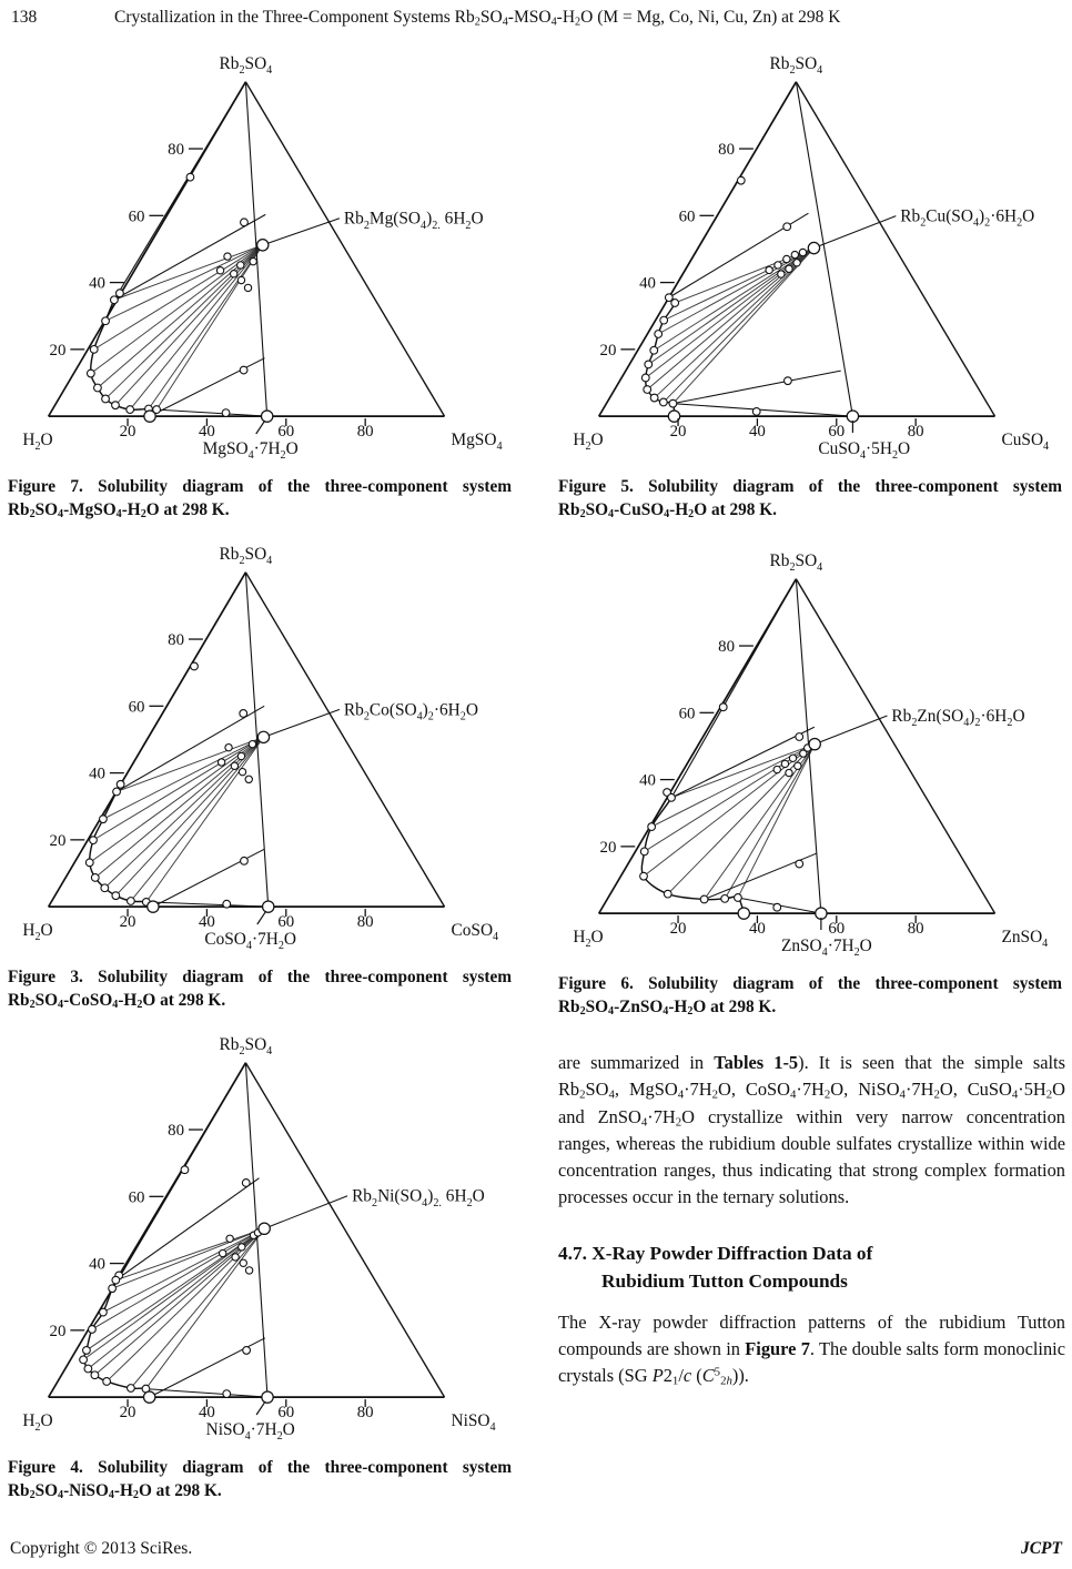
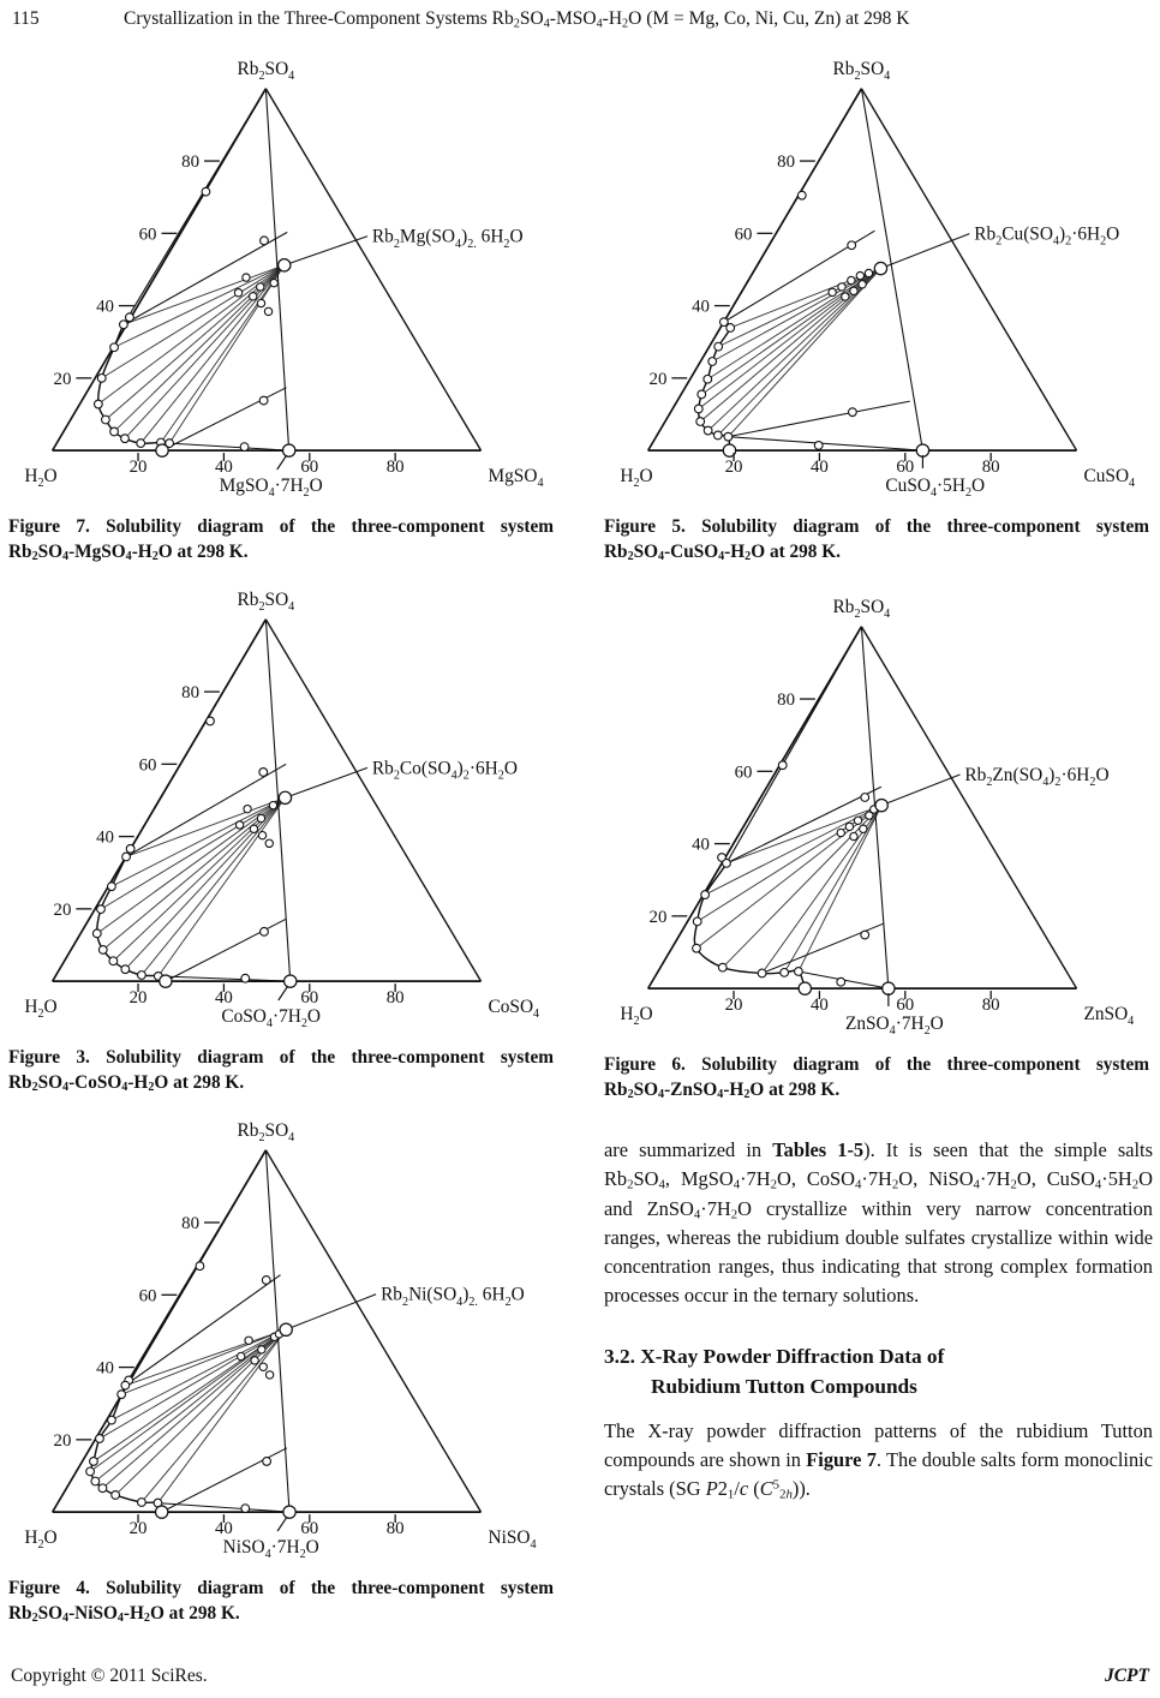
- 138
+ 115
  Crystallization in the Three-Component Systems Rb2SO4-MSO4-H2O (M = Mg, Co, Ni, Cu, Zn) at 298 K
  20
  40
  60
  80
  20
  40
  60
  80
  Rb2 SO4
  H2 O
  MgSO4
  MgSO4 ·7H2 O
  Rb2 Mg(SO4 )2. 6H2 O
  Figure 7. Solubility diagram of the three-component system
  Rb2SO4-MgSO4-H2O at 298 K.
  20
  40
  60
  80
  20
  40
  60
  80
  Rb2 SO4
  H2 O
  CoSO4
  CoSO4 ·7H2 O
  Rb2 Co(SO4 )2 ·6H2 O
  Figure 3. Solubility diagram of the three-component system
  Rb2SO4-CoSO4-H2O at 298 K.
  20
  40
  60
  80
  20
  40
  60
  80
  Rb2 SO4
  H2 O
  NiSO4
  NiSO4 ·7H2 O
  Rb2 Ni(SO4 )2. 6H2 O
  Figure 4. Solubility diagram of the three-component system
  Rb2SO4-NiSO4-H2O at 298 K.
  20
  40
  60
  80
  20
  40
  60
  80
  Rb2 SO4
  H2 O
  CuSO4
  CuSO4 ·5H2 O
  Rb2 Cu(SO4 )2 ·6H2 O
  Figure 5. Solubility diagram of the three-component system
  Rb2SO4-CuSO4-H2O at 298 K.
  20
  40
  60
  80
  20
  40
  60
  80
  Rb2 SO4
  H2 O
  ZnSO4
  ZnSO4 ·7H2 O
  Rb2 Zn(SO4 )2 ·6H2 O
  Figure 6. Solubility diagram of the three-component system
  Rb2SO4-ZnSO4-H2O at 298 K.
  are summarized in Tables 1-5). It is seen that the simple salts Rb2SO4, MgSO4·7H2O, CoSO4·7H2O, NiSO4·7H2O, CuSO4·5H2O and ZnSO4·7H2O crystallize within very narrow concentration ranges, whereas the rubidium double sulfates crystallize within wide concentration ranges, thus indicating that strong complex formation processes occur in the ternary solutions.
- 4.7. X-Ray Powder Diffraction Data of
+ 3.2. X-Ray Powder Diffraction Data of
  Rubidium Tutton Compounds
  The X-ray powder diffraction patterns of the rubidium Tutton compounds are shown in Figure 7. The double salts form monoclinic crystals (SG P21/c (C52h)).
- Copyright © 2013 SciRes.
+ Copyright © 2011 SciRes.
  JCPT
